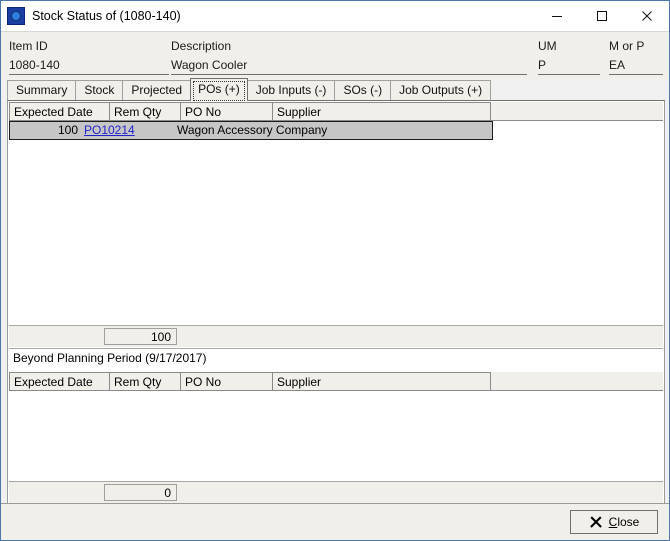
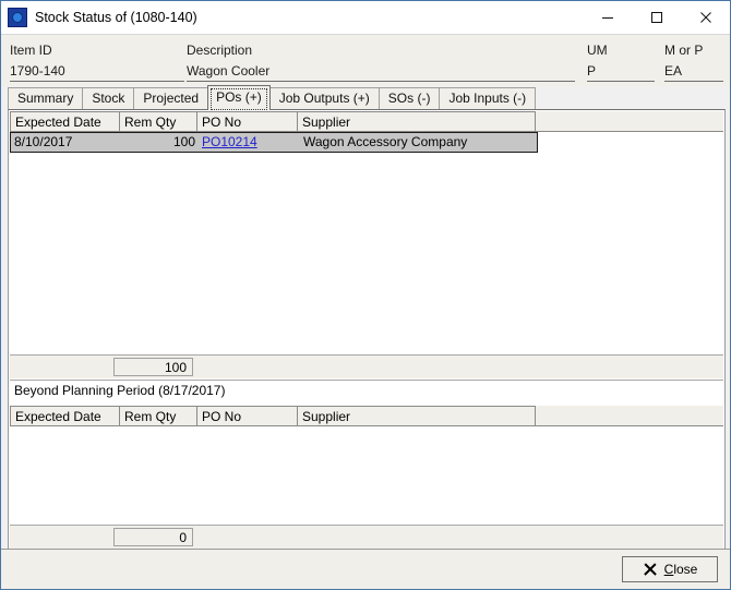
  Stock Status of (1080-140)
  Item ID
- 1080-140
+ 1790-140
  Description
  Wagon Cooler
  UM
  P
  M or P
  EA
  Summary
  Stock
  Projected
  POs (+)
- Job Inputs (-)
+ Job Outputs (+)
  SOs (-)
- Job Outputs (+)
+ Job Inputs (-)
  Expected Date
  Rem Qty
  PO No
  Supplier
+ 8/10/2017
  100
  PO10214
  Wagon Accessory Company
  100
- Beyond Planning Period (9/17/2017)
+ Beyond Planning Period (8/17/2017)
  Expected Date
  Rem Qty
  PO No
  Supplier
  0
  Close
